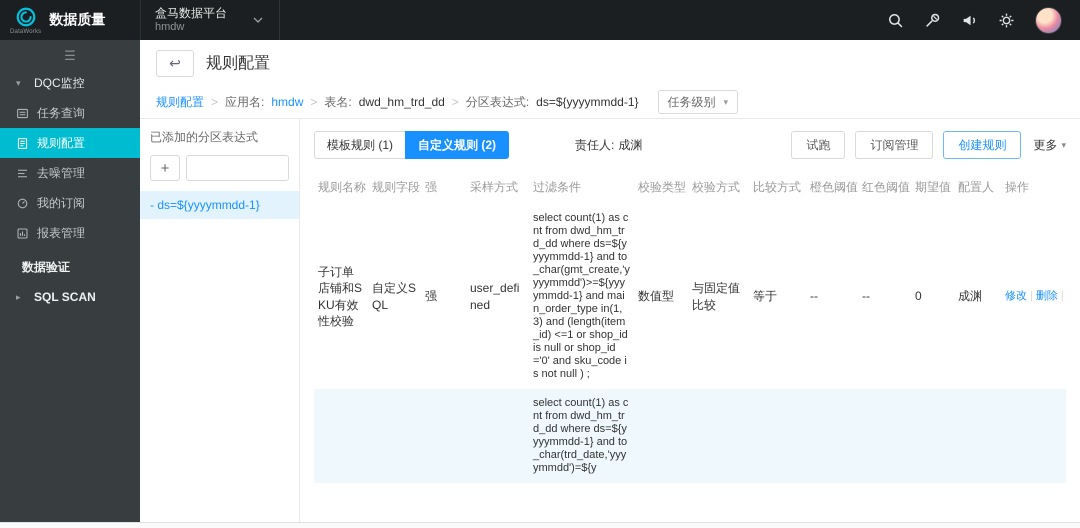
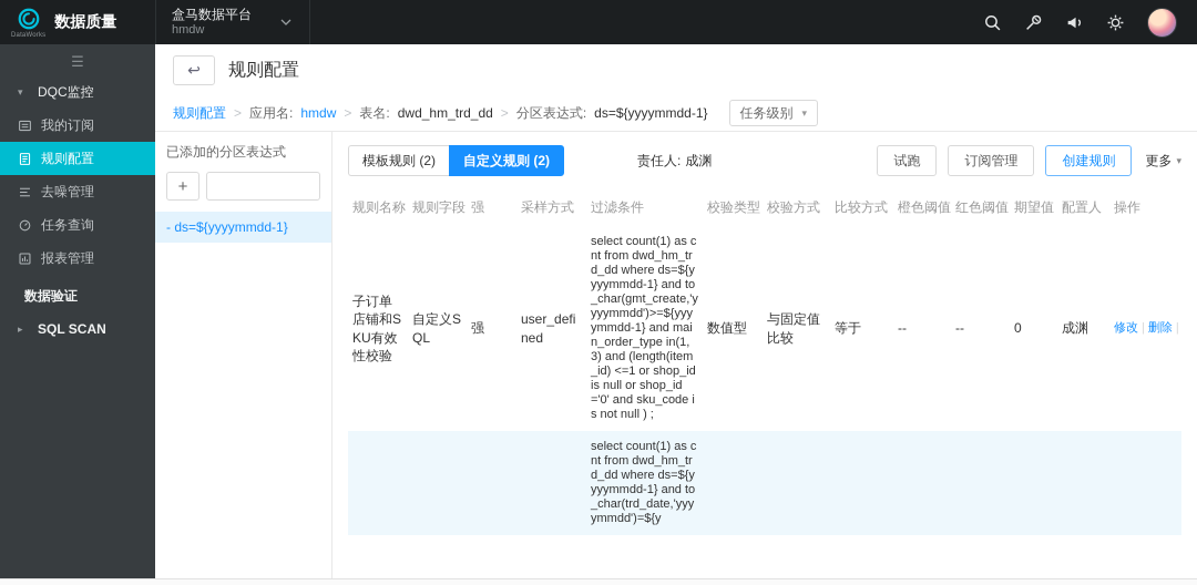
  数据质量
  盒马数据平台
  hmdw
  ☰
  ▾
  DQC监控
- 任务查询
+ 我的订阅
  规则配置
  去噪管理
- 我的订阅
+ 任务查询
  报表管理
  数据验证
  ▸
  SQL SCAN
  ↩
  规则配置
  规则配置
  >
  应用名:
  hmdw
  >
  表名:
  dwd_hm_trd_dd
  >
  分区表达式:
  ds=${yyyymmdd-1}
  任务级别
  ▾
  已添加的分区表达式
  +
  - ds=${yyyymmdd-1}
- 模板规则 (1)
+ 模板规则 (2)
  自定义规则 (2)
  责任人:
  成渊
  试跑
  订阅管理
  创建规则
  更多
  ▾
  规则名称	规则字段	强	采样方式	过滤条件	校验类型	校验方式	比较方式	橙色阈值	红色阈值	期望值	配置人	操作
  子订单店铺和SKU有效性校验	自定义SQL	强	user_defined	select count(1) as cnt from dwd_hm_trd_dd where ds=${yyyymmdd-1} and to_char(gmt_create,'yyyymmdd')>=${yyyymmdd-1} and main_order_type in(1,3) and (length(item_id) <=1 or shop_id is null or shop_id ='0' and sku_code is not null ) ;	数值型	与固定值比较	等于	--	--	0	成渊	修改 | 删除 |
  				select count(1) as cnt from dwd_hm_trd_dd where ds=${yyyymmdd-1} and to_char(trd_date,'yyyymmdd')=${y
